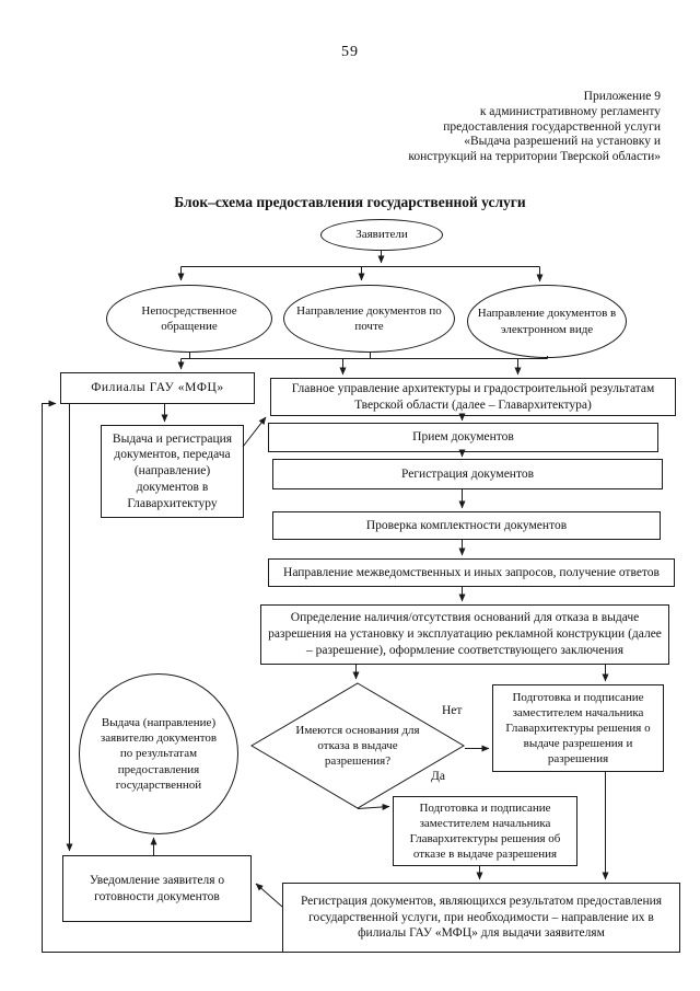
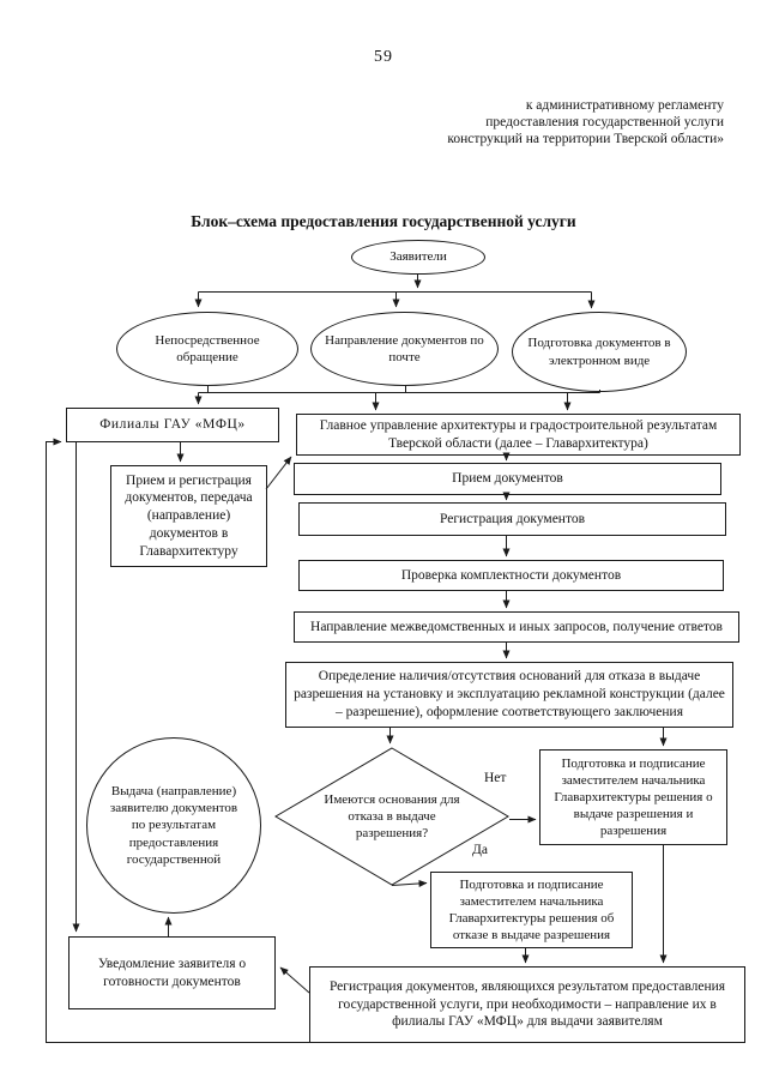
  59
- Приложение 9
  к административному регламенту
  предоставления государственной услуги
- «Выдача разрешений на установку и
  конструкций на территории Тверской области»
  Блок–схема предоставления государственной услуги
  Заявители
  Непосредственное обращение
  Направление документов по почте
- Направление документов в электронном виде
+ Подготовка документов в электронном виде
  Филиалы ГАУ «МФЦ»
  Главное управление архитектуры и градостроительной результатам Тверской области (далее – Главархитектура)
- Выдача и регистрация документов, передача (направление) документов в Главархитектуру
+ Прием и регистрация документов, передача (направление) документов в Главархитектуру
  Прием документов
  Регистрация документов
  Проверка комплектности документов
  Направление межведомственных и иных запросов, получение ответов
  Определение наличия/отсутствия оснований для отказа в выдаче разрешения на установку и эксплуатацию рекламной конструкции (далее – разрешение), оформление соответствующего заключения
  Имеются основания для отказа в выдаче разрешения?
  Нет
  Да
  Подготовка и подписание заместителем начальника Главархитектуры решения о выдаче разрешения и разрешения
  Подготовка и подписание заместителем начальника Главархитектуры решения об отказе в выдаче разрешения
  Выдача (направление) заявителю документов по результатам предоставления государственной
  Уведомление заявителя о готовности документов
  Регистрация документов, являющихся результатом предоставления государственной услуги, при необходимости – направление их в филиалы ГАУ «МФЦ» для выдачи заявителям
